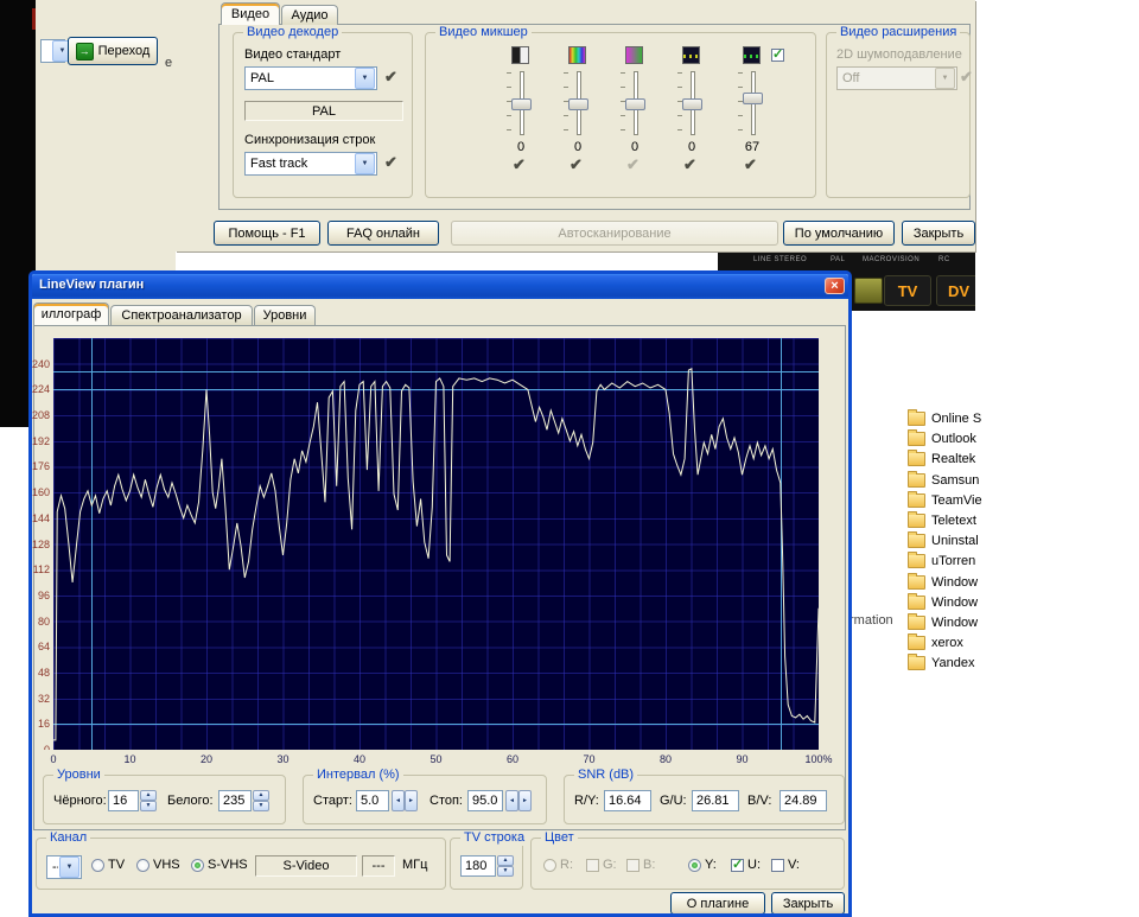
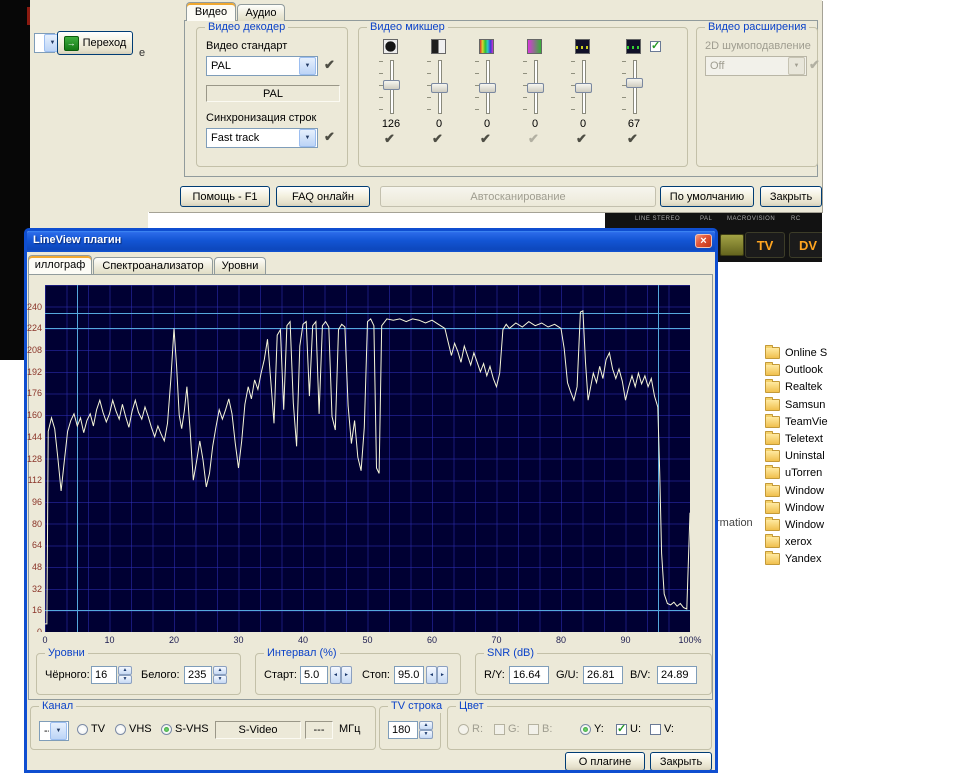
  Переход
  e
  Видео
  Аудио
  Видео декодер
  Видео стандарт
  PAL
  PAL
  Синхронизация строк
  Fast track
  Видео микшер
+ 126
  0
  0
  0
  0
  67
  Видео расширения
  2D шумоподавление
  Off
  Помощь - F1
  FAQ онлайн
  Автосканирование
  По умолчанию
  Закрыть
  TV
  DV
  mation
  Online S
  Outlook
  Realtek
  Samsun
  TeamVie
  Teletext
  Uninstal
  uTorren
  Window
  Window
  Window
  xerox
  Yandex
  LineView плагин
  иллограф
  Спектроанализатор
  Уровни
  16
  32
  48
  64
  80
  96
  112
  128
  144
  160
  176
  192
  208
  224
  240
  0
  10
  20
  30
  40
  50
  60
  70
  80
  90
  100%
  Уровни
  Чёрного:
  16
  Белого:
  235
  Интервал (%)
  Старт:
  5.0
  Стоп:
  95.0
  SNR (dB)
  R/Y:
  16.64
  G/U:
  26.81
  B/V:
  24.89
  Канал
  TV
  VHS
  S-VHS
  S-Video
  ---
  МГц
  TV строка
  180
  Цвет
  R:
  G:
  B:
  Y:
  U:
  V:
  О плагине
  Закрыть
